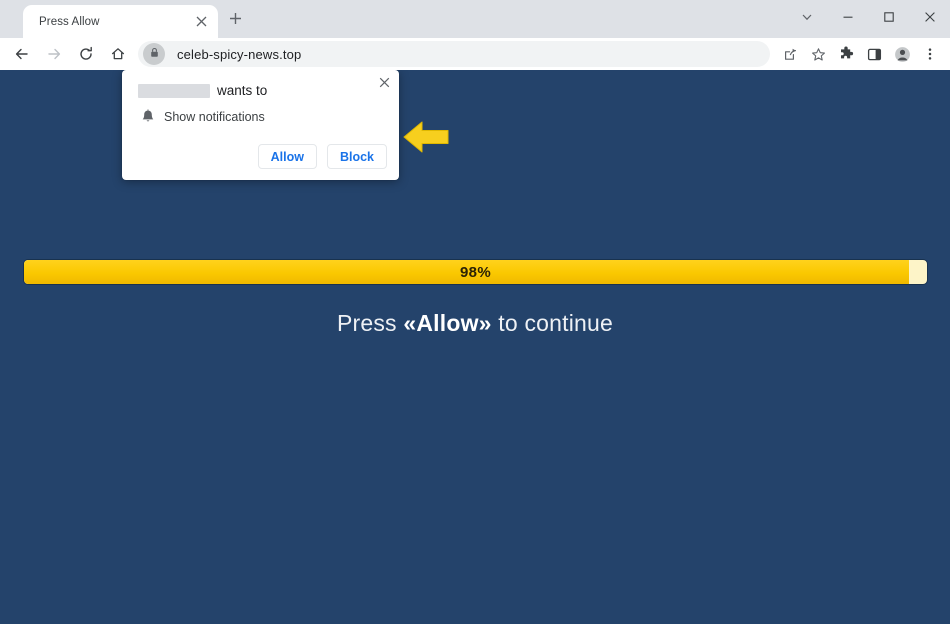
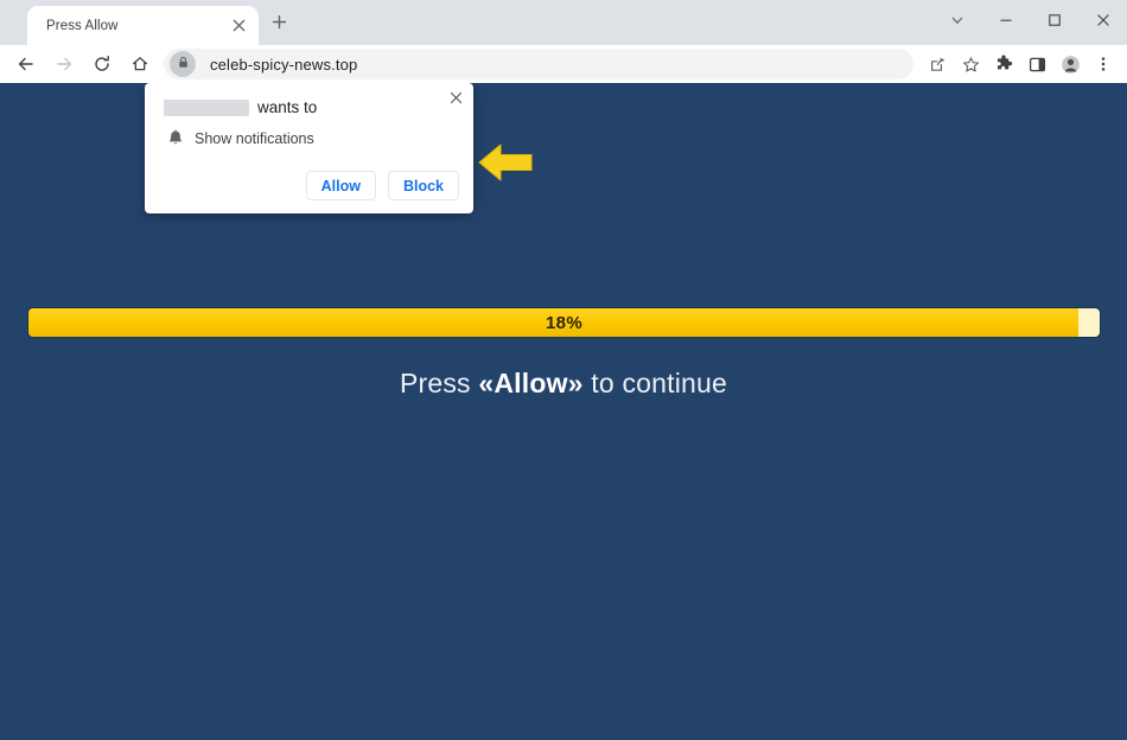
  Press Allow
  celeb-spicy-news.top
- 98%
+ 18%
  Press «Allow» to continue
  wants to
  Show notifications
  Allow
  Block
